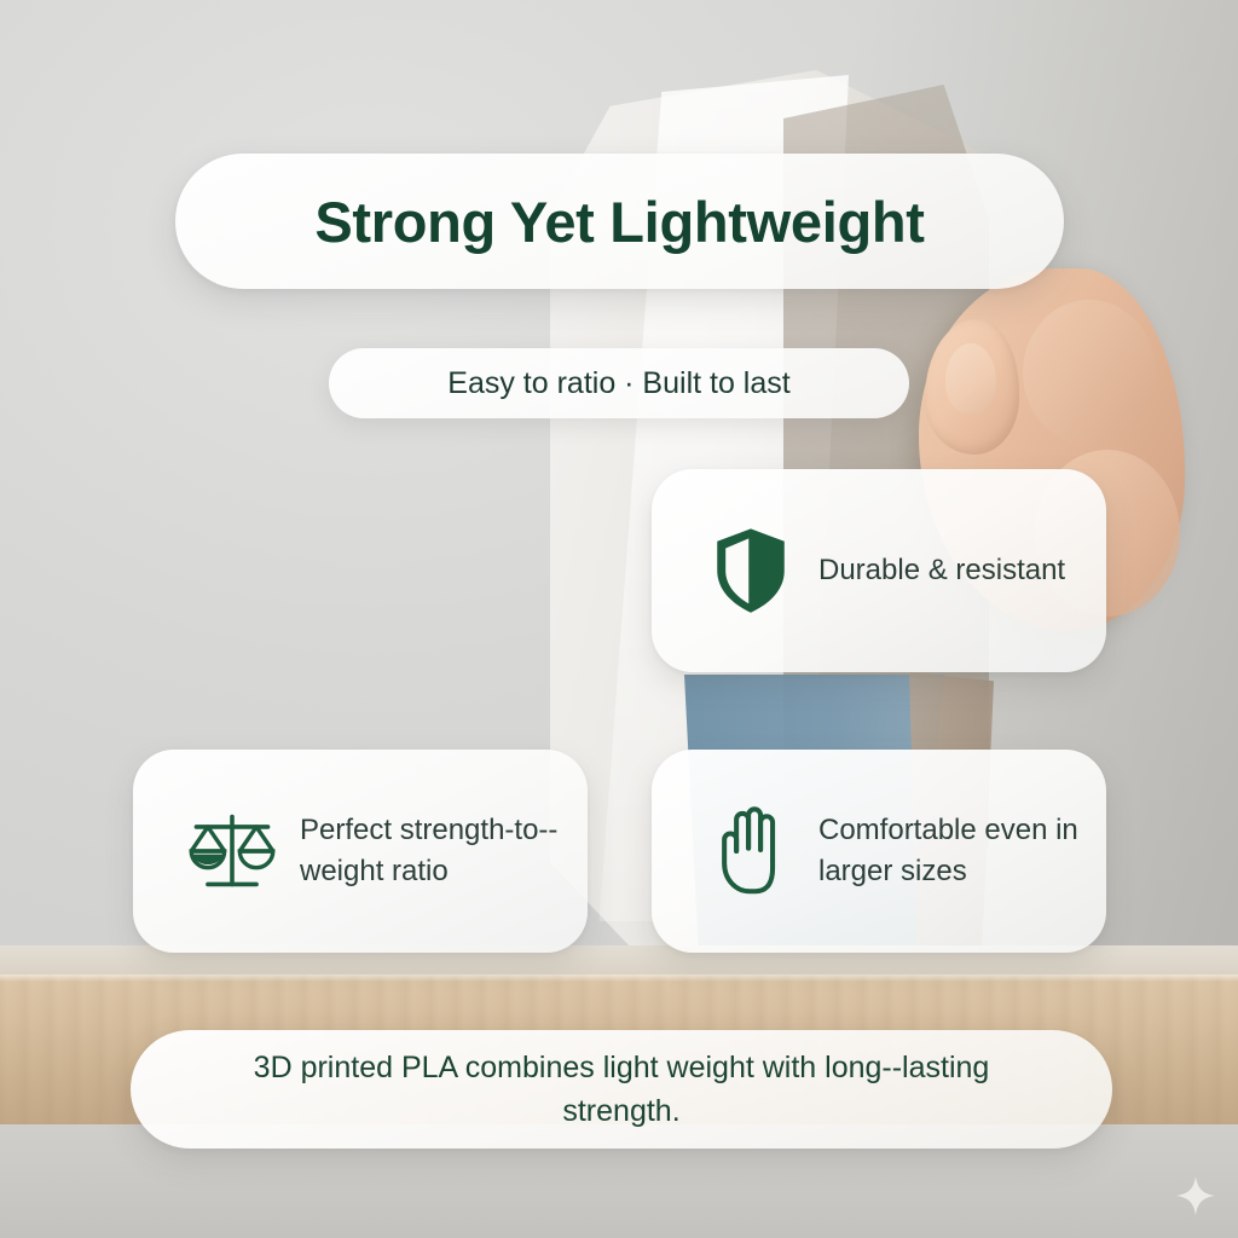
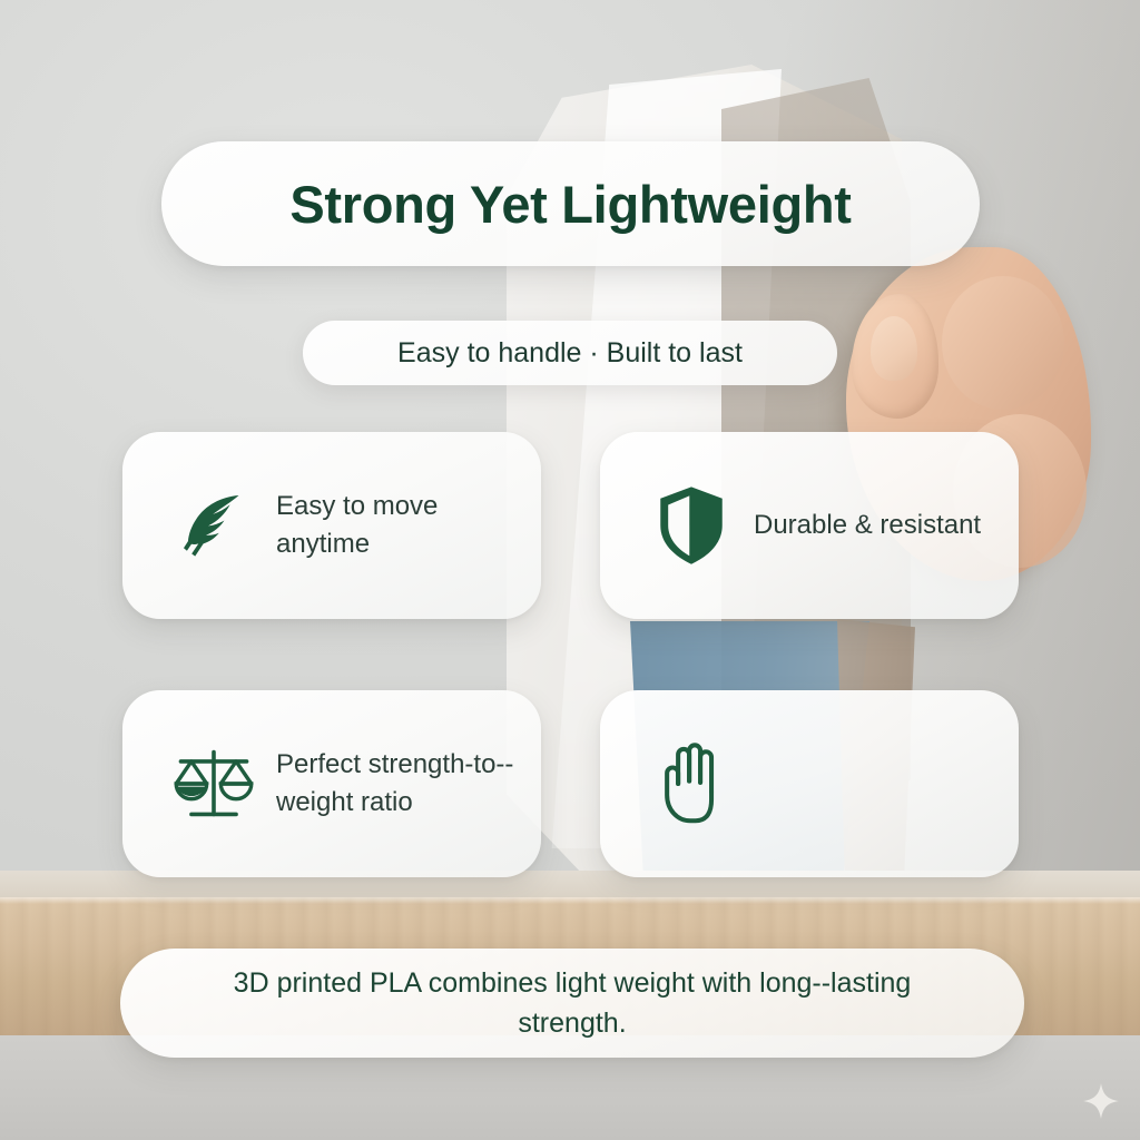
  Strong Yet Lightweight
- Easy to ratio · Built to last
+ Easy to handle · Built to last
+ Easy to move anytime
  Durable & resistant
  Perfect strength-to--weight ratio
- Comfortable even in larger sizes
  3D printed PLA combines light weight with long--lasting strength.
